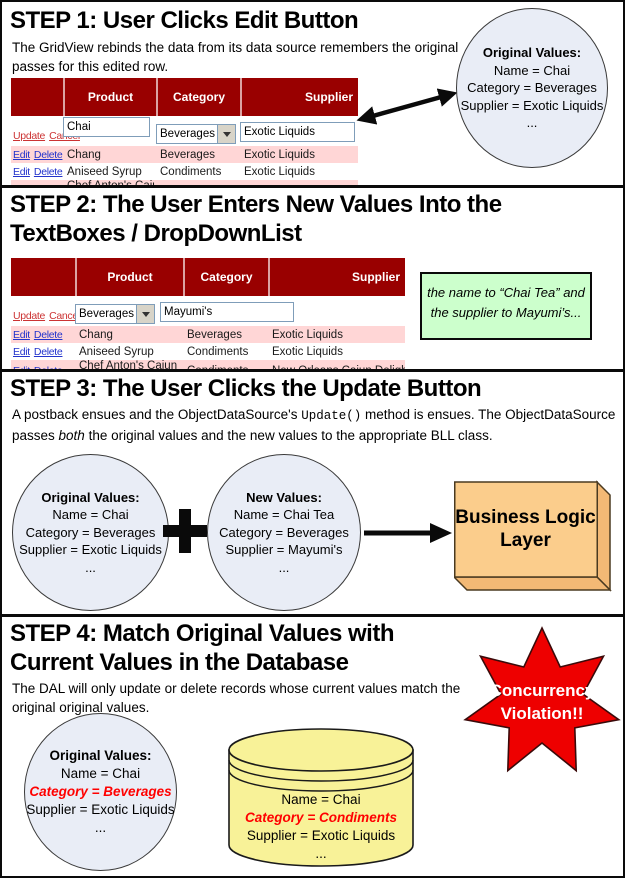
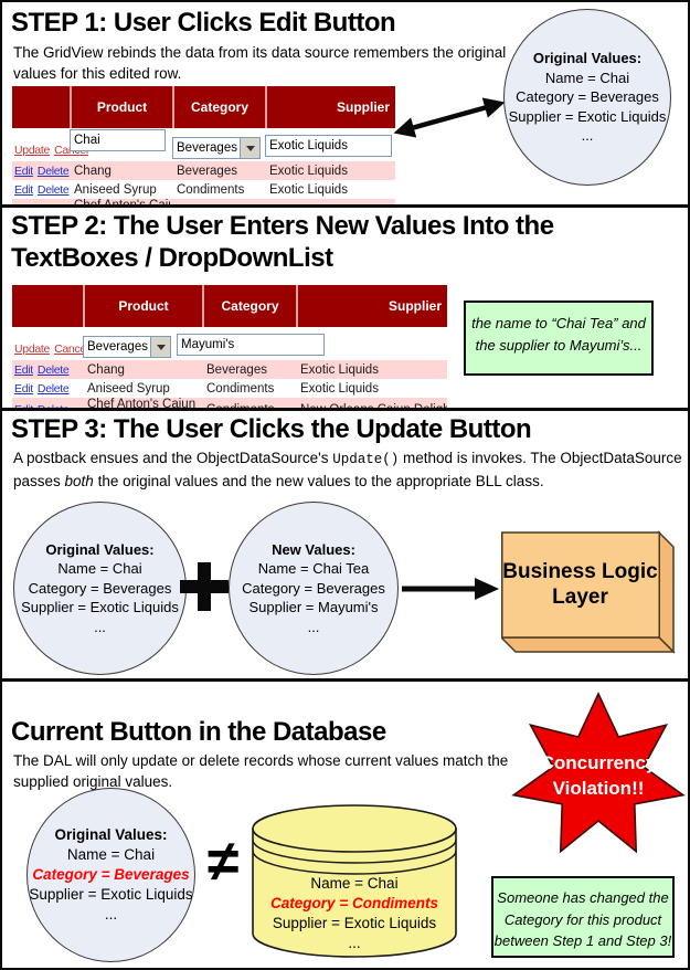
  STEP 1: User Clicks Edit Button
- The GridView rebinds the data from its data source remembers the original passes for this edited row.
+ The GridView rebinds the data from its data source remembers the original values for this edited row.
  Product
  Category
  Supplier
  Update
  Chai
  Beverages
  Exotic Liquids
  Edit
  Delete
  Chang
  Beverages
  Exotic Liquids
  Edit
  Delete
  Aniseed Syrup
  Condiments
  Exotic Liquids
  Original Values:
  Name = Chai
  Category = Beverages
  Supplier = Exotic Liquids
  ...
  STEP 2: The User Enters New Values Into the
  TextBoxes / DropDownList
  Product
  Category
  Supplier
  Update
  Beverages
  Mayumi's
  Edit
  Delete
  Chang
  Beverages
  Exotic Liquids
  Edit
  Delete
  Aniseed Syrup
  Condiments
  Exotic Liquids
  Chef Anton's Cajun
  the name to “Chai Tea” and
  the supplier to Mayumi’s...
  STEP 3: The User Clicks the Update Button
- A postback ensues and the ObjectDataSource's Update() method is ensues. The ObjectDataSource passes both the original values and the new values to the appropriate BLL class.
+ A postback ensues and the ObjectDataSource's Update() method is invokes. The ObjectDataSource passes both the original values and the new values to the appropriate BLL class.
  Original Values:
  Name = Chai
  Category = Beverages
  Supplier = Exotic Liquids
  ...
  New Values:
  Name = Chai Tea
  Category = Beverages
  Supplier = Mayumi's
  ...
  Business Logic
  Layer
- STEP 4: Match Original Values with
- Current Values in the Database
+ Current Button in the Database
- The DAL will only update or delete records whose current values match the original original values.
+ The DAL will only update or delete records whose current values match the supplied original values.
  Original Values:
  Name = Chai
  Category = Beverages
  Supplier = Exotic Liquids
  ...
+ ≠
  Name = Chai
  Category = Condiments
  Supplier = Exotic Liquids
  ...
  Concurrency
  Violation!!
+ Someone has changed the
+ Category for this product
+ between Step 1 and Step 3!
